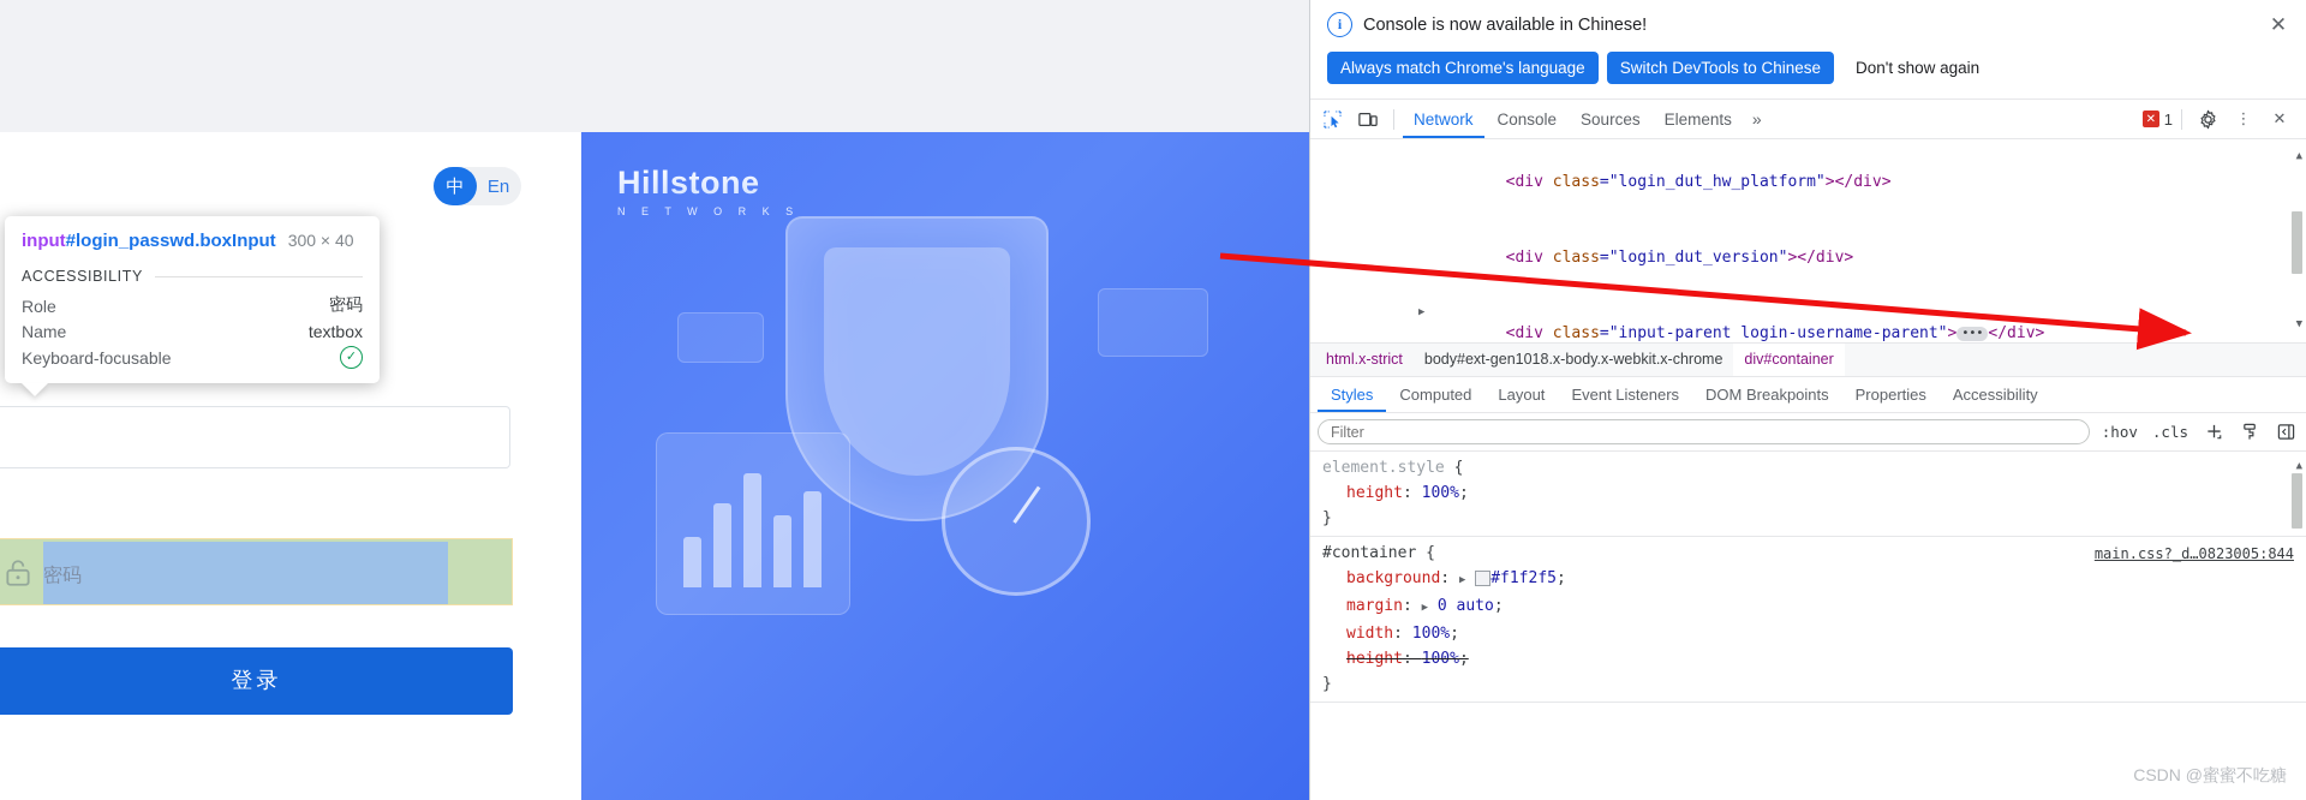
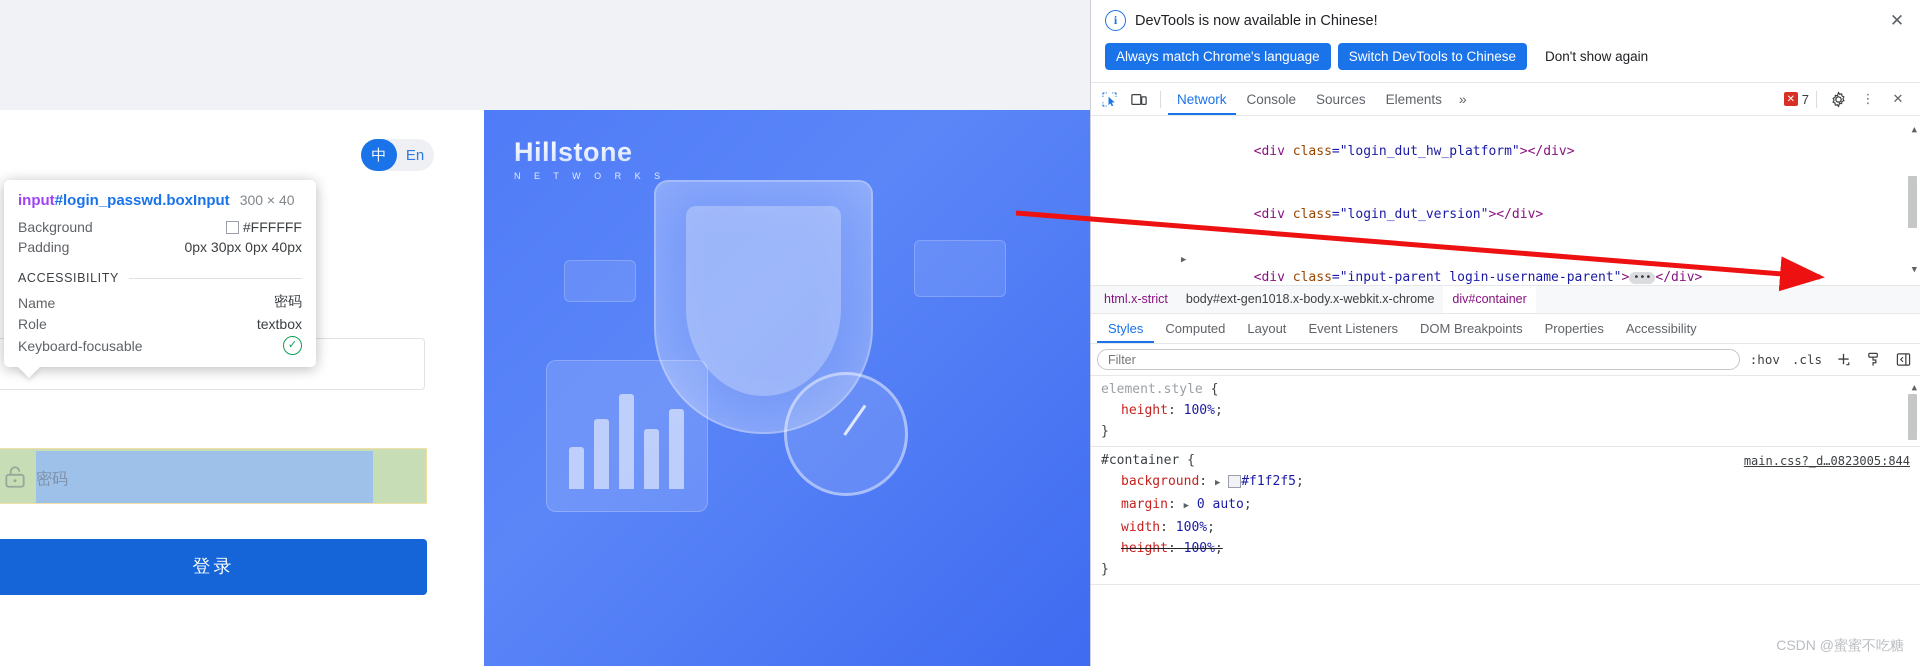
  中
  En
  密码
  登录
  Hillstone
  N E T W O R K S
  input#login_passwd.boxInput
  300 × 40
+ Background
+ #FFFFFF
+ Padding
+ 0px 30px 0px 40px
  ACCESSIBILITY
- Role
+ Name
  密码
- Name
+ Role
  textbox
  Keyboard-focusable
  ✓
  i
- Console is now available in Chinese!
+ DevTools is now available in Chinese!
  ✕
  Always match Chrome's language
  Switch DevTools to Chinese
  Don't show again
  Network
  Console
  Sources
  Elements
  »
  ✕
- 1
+ 7
  ⋮
  ✕
  <div class="login_dut_hw_platform"></div>
  <div class="login_dut_version"></div>
  ▶
  <div class="input-parent login-username-parent"> ••• </div>
  ▲
  ▼
  html.x-strict
  body#ext-gen1018.x-body.x-webkit.x-chrome
  div#container
  Styles
  Computed
  Layout
  Event Listeners
  DOM Breakpoints
  Properties
  Accessibility
  Filter
  :hov
  .cls
  element.style {
  height: 100%;
  }
  #container {
  main.css?_d…0823005:844
  background: ▶ #f1f2f5;
  margin: ▶ 0 auto;
  width: 100%;
  height: 100%;
  }
  ▲
  CSDN @蜜蜜不吃糖
